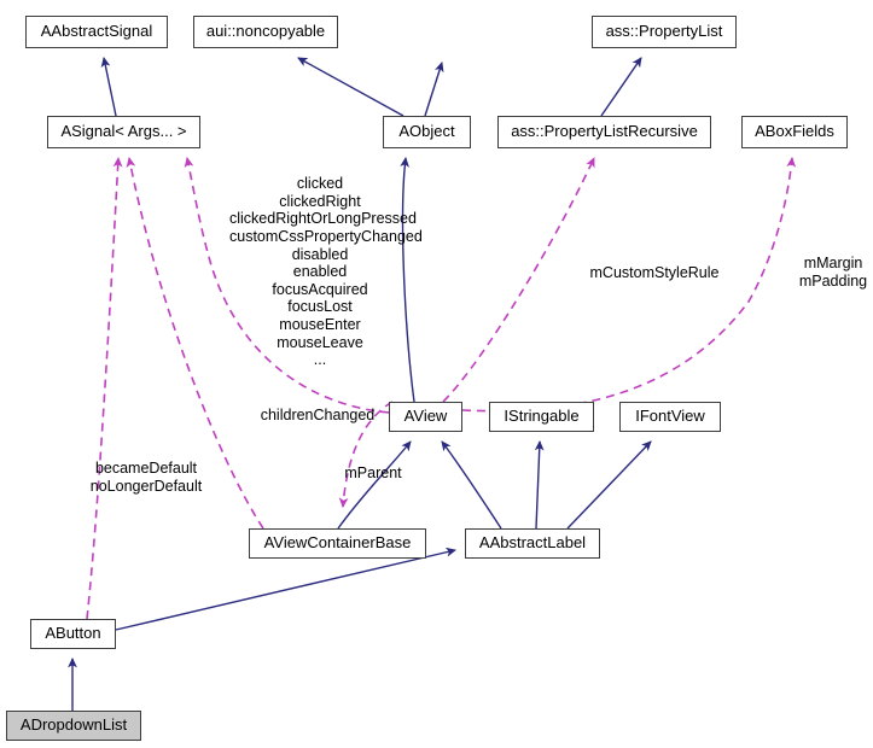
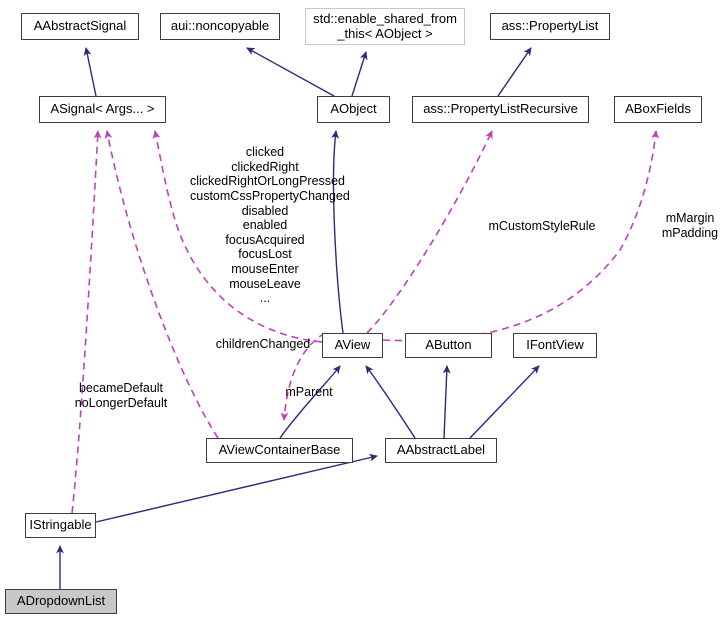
  AAbstractSignal
  aui::noncopyable
+ std::enable_shared_from
+ _this< AObject >
  ass::PropertyList
  ASignal< Args... >
  AObject
  ass::PropertyListRecursive
  ABoxFields
  AView
- IStringable
+ AButton
  IFontView
  AViewContainerBase
  AAbstractLabel
- AButton
+ IStringable
  ADropdownList
  clicked
  clickedRight
  clickedRightOrLongPressed
  customCssPropertyChanged
  disabled
  enabled
  focusAcquired
  focusLost
  mouseEnter
  mouseLeave
  ...
  mCustomStyleRule
  mMargin
  mPadding
  childrenChanged
  mParent
  becameDefault
  noLongerDefault
